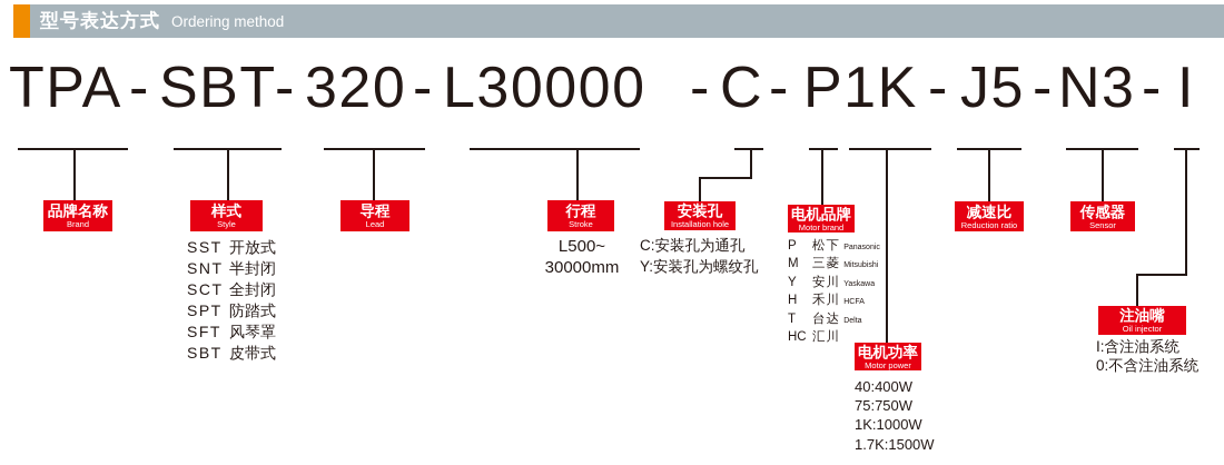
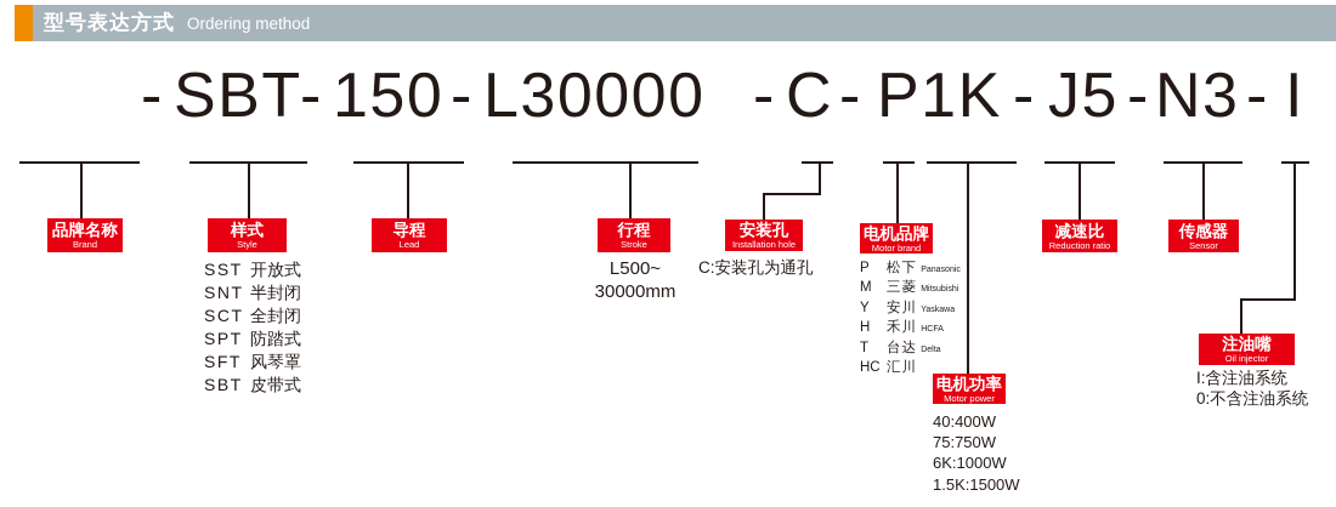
  型号表达方式
  Ordering method
- TPA
  -
  SBT
  -
- 320
+ 150
  -
  L30000
  -
  C
  -
  P1K
  -
  J5
  -
  N3
  -
  I
  品牌名称
  Brand
  样式
  Style
  导程
  Lead
  行程
  Stroke
  安装孔
  Installation hole
  电机品牌
  Motor brand
  减速比
  Reduction ratio
  传感器
  Sensor
  电机功率
  Motor power
  注油嘴
  Oil injector
  SST 开放式
  SNT 半封闭
  SCT 全封闭
  SPT 防踏式
  SFT 风琴罩
  SBT 皮带式
  L500~
  30000mm
  C:安装孔为通孔
- Y:安装孔为螺纹孔
  HC 汇川
  40:400W
  75:750W
- 1K:1000W
+ 6K:1000W
- 1.7K:1500W
+ 1.5K:1500W
  I:含注油系统
  0:不含注油系统
